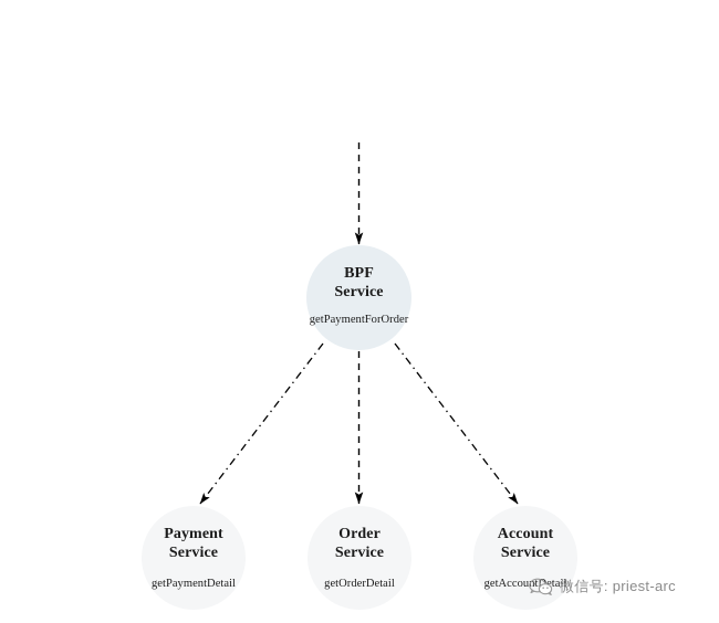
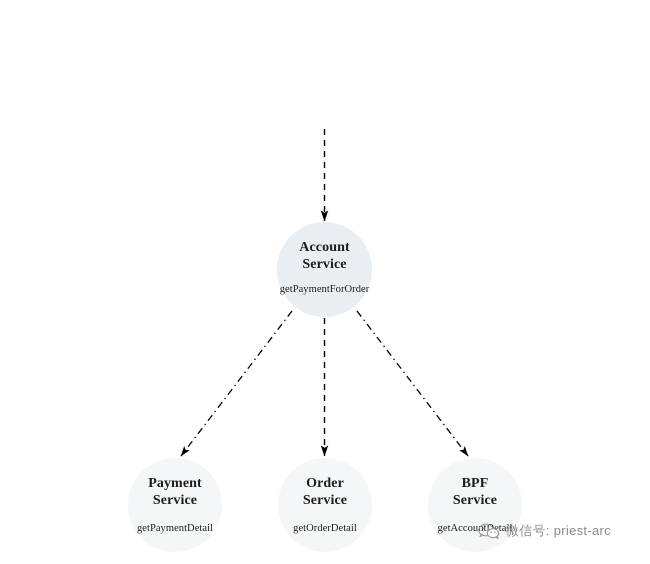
- BPF
+ Account
  Service
  getPaymentForOrder
  Payment
  Service
  getPaymentDetail
  Order
  Service
  getOrderDetail
- Account
+ BPF
  Service
  getAccountDetail
  微信号: priest-arc
